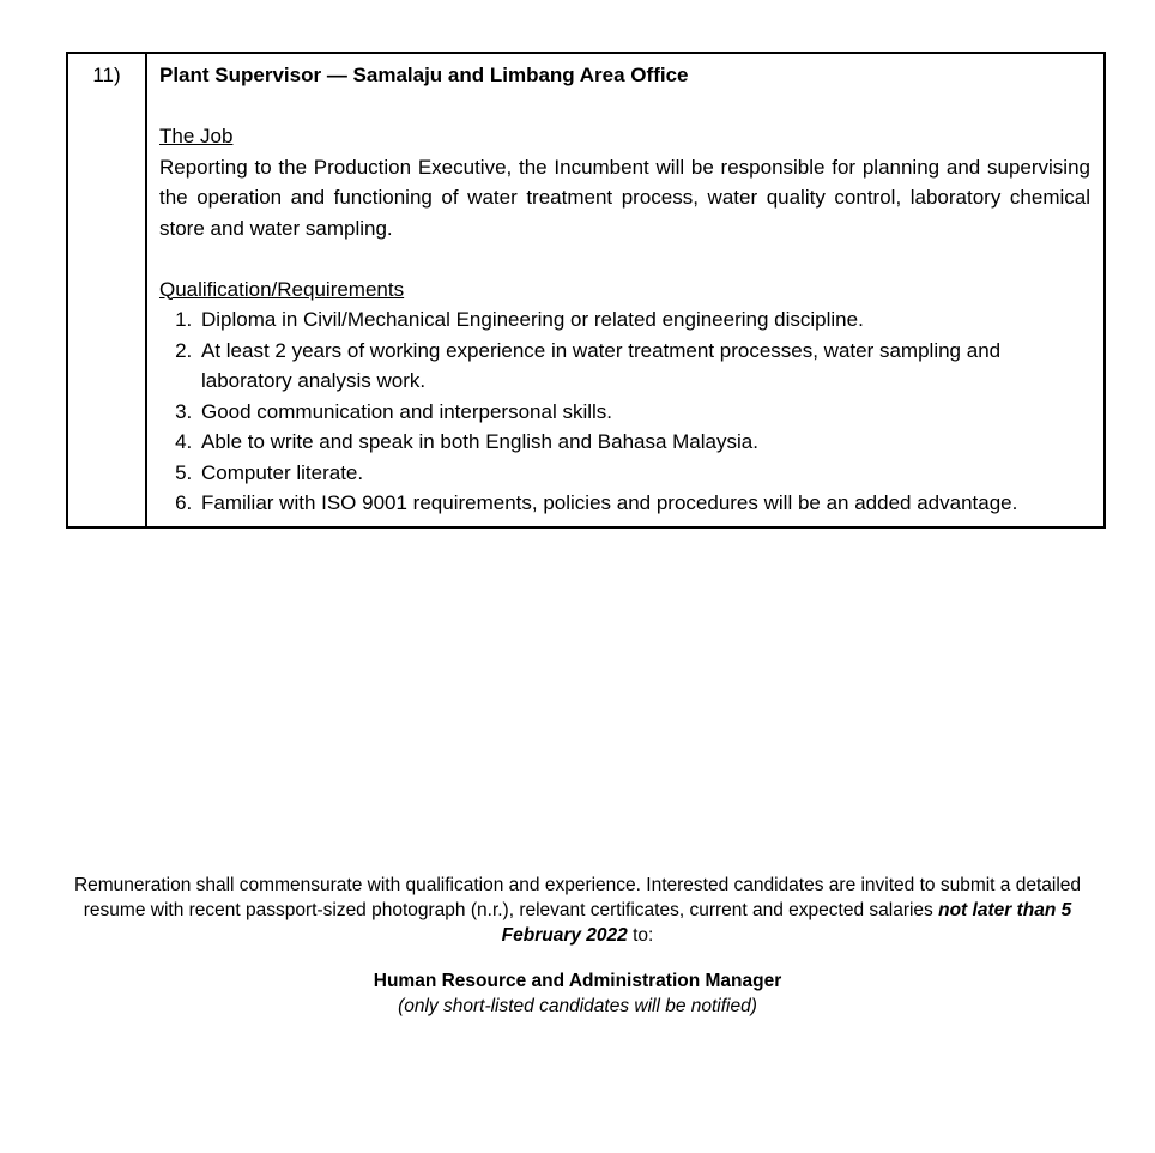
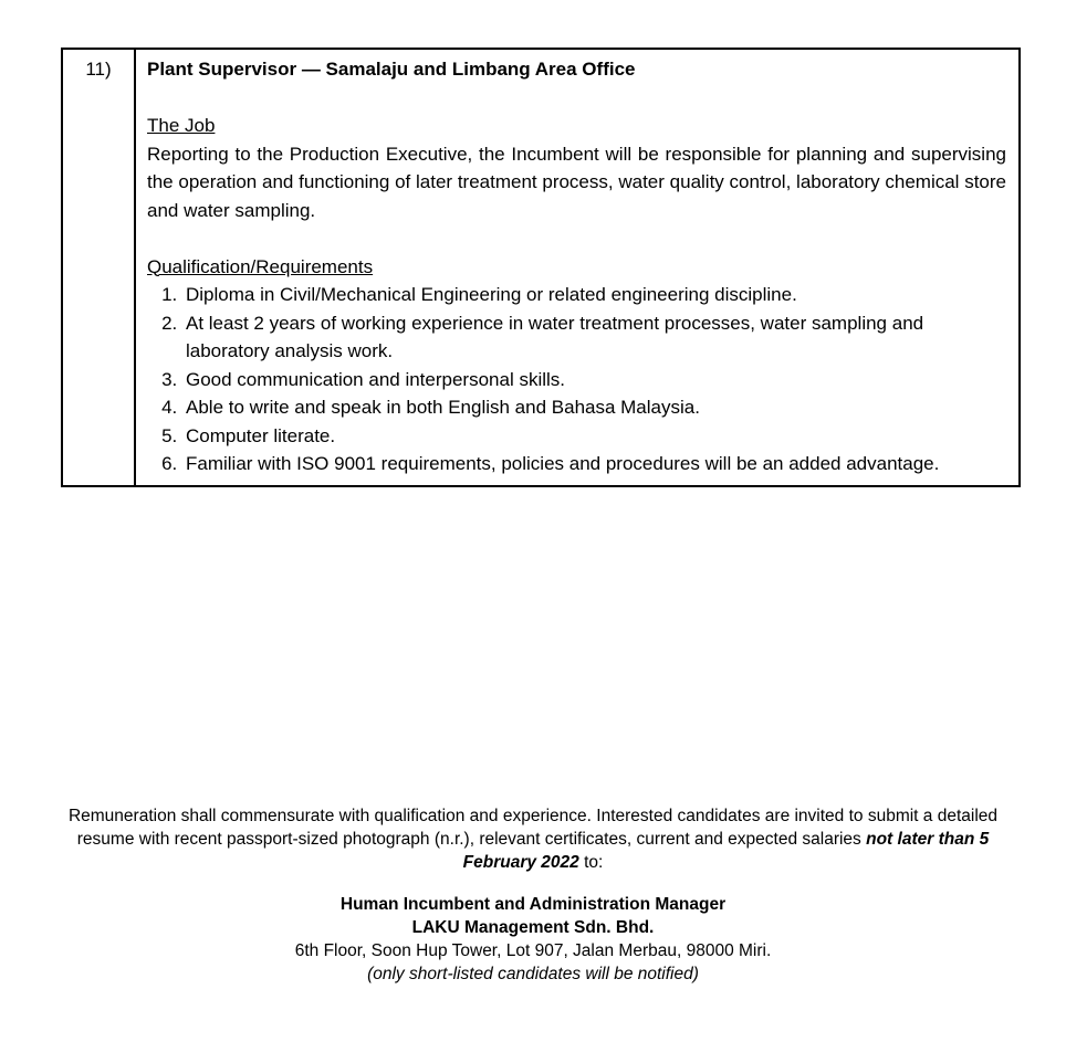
- 11)	Plant Supervisor — Samalaju and Limbang Area Office The Job Reporting to the Production Executive, the Incumbent will be responsible for planning and supervising the operation and functioning of water treatment process, water quality control, laboratory chemical store and water sampling. Qualification/Requirements Diploma in Civil/Mechanical Engineering or related engineering discipline. At least 2 years of working experience in water treatment processes, water sampling and laboratory analysis work. Good communication and interpersonal skills. Able to write and speak in both English and Bahasa Malaysia. Computer literate. Familiar with ISO 9001 requirements, policies and procedures will be an added advantage.
+ 11)	Plant Supervisor — Samalaju and Limbang Area Office The Job Reporting to the Production Executive, the Incumbent will be responsible for planning and supervising the operation and functioning of later treatment process, water quality control, laboratory chemical store and water sampling. Qualification/Requirements Diploma in Civil/Mechanical Engineering or related engineering discipline. At least 2 years of working experience in water treatment processes, water sampling and laboratory analysis work. Good communication and interpersonal skills. Able to write and speak in both English and Bahasa Malaysia. Computer literate. Familiar with ISO 9001 requirements, policies and procedures will be an added advantage.
  Remuneration shall commensurate with qualification and experience. Interested candidates are invited to submit a detailed resume with recent passport-sized photograph (n.r.), relevant certificates, current and expected salaries not later than 5 February 2022 to:
- Human Resource and Administration Manager
+ Human Incumbent and Administration Manager
+ LAKU Management Sdn. Bhd.
+ 6th Floor, Soon Hup Tower, Lot 907, Jalan Merbau, 98000 Miri.
  (only short-listed candidates will be notified)
